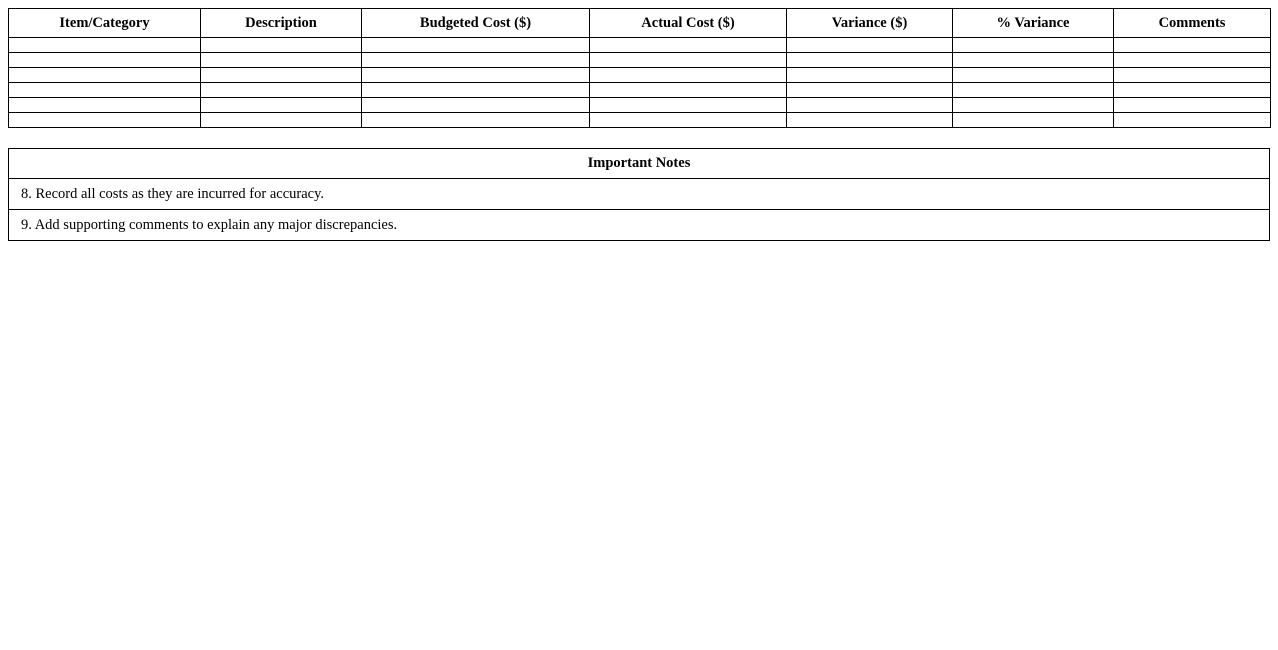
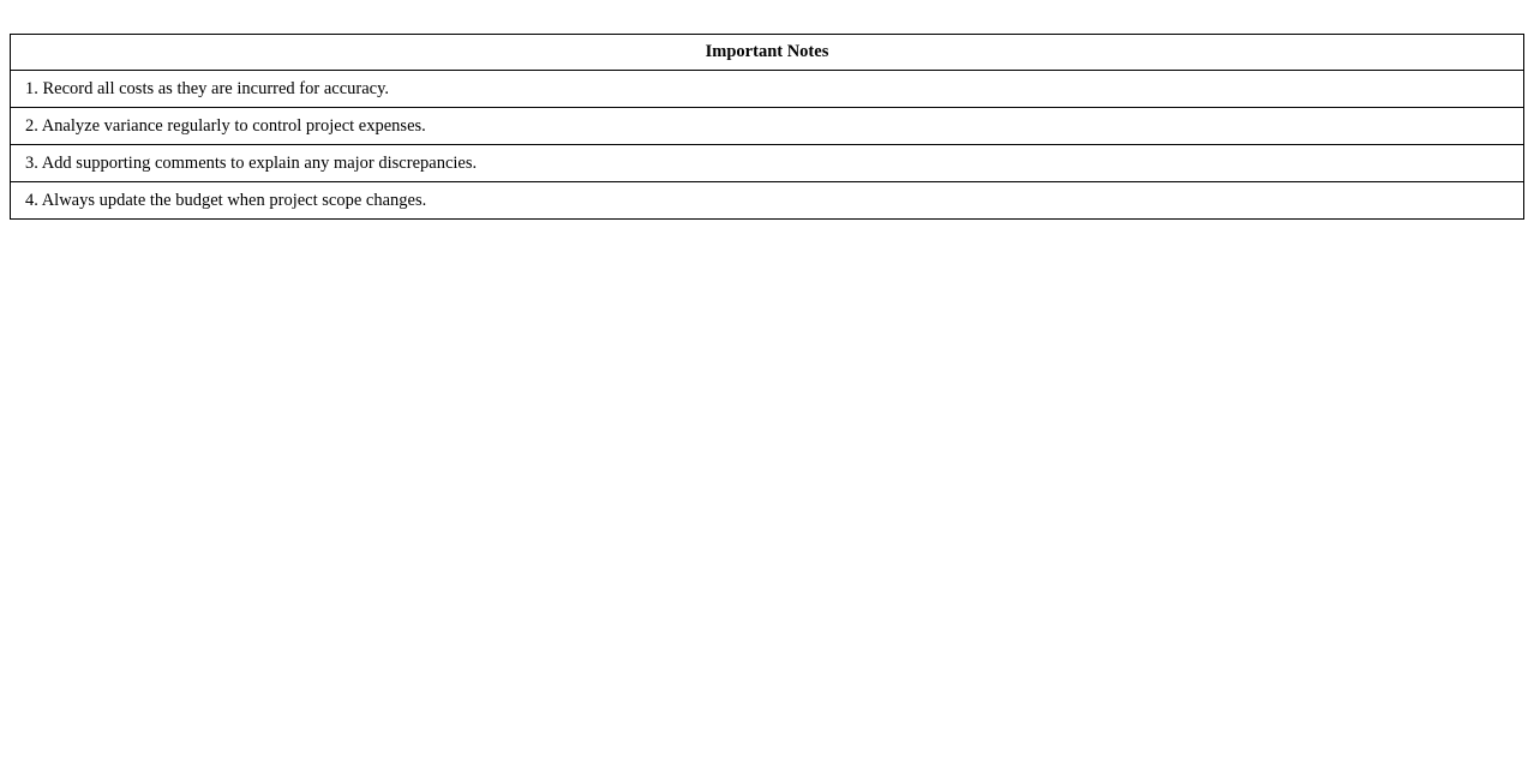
- Item/Category	Description	Budgeted Cost ($)	Actual Cost ($)	Variance ($)	% Variance	Comments
  Important Notes
- 8. Record all costs as they are incurred for accuracy.
+ 1. Record all costs as they are incurred for accuracy.
+ 2. Analyze variance regularly to control project expenses.
- 9. Add supporting comments to explain any major discrepancies.
+ 3. Add supporting comments to explain any major discrepancies.
+ 4. Always update the budget when project scope changes.
